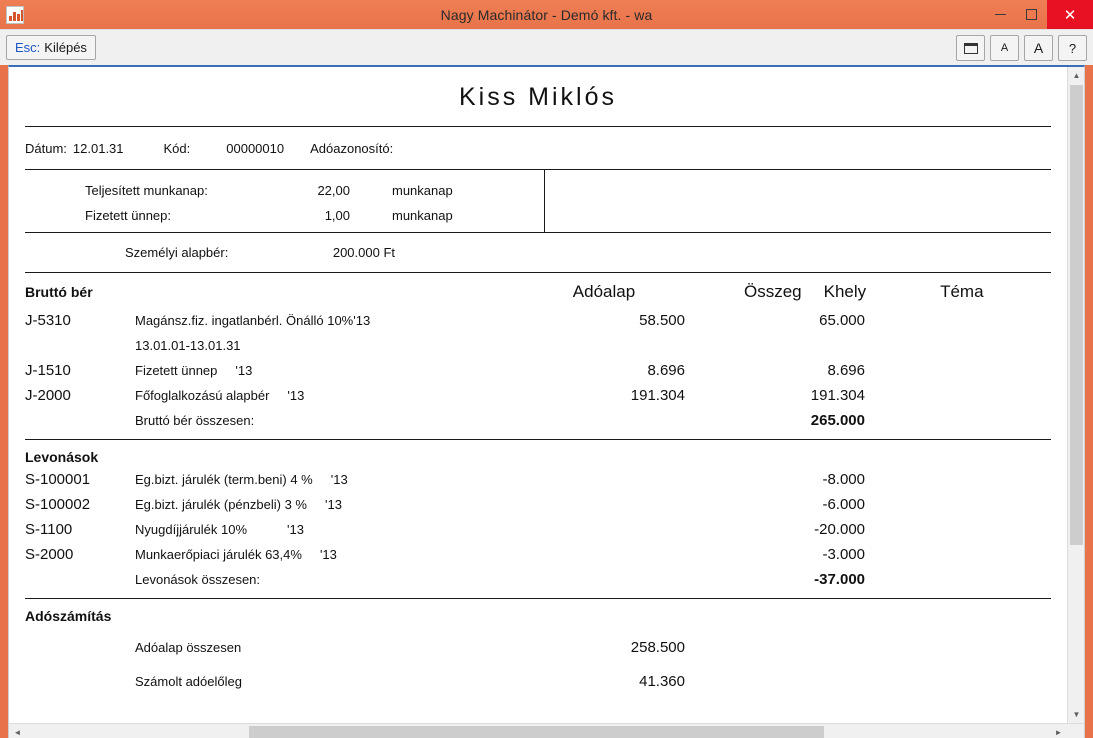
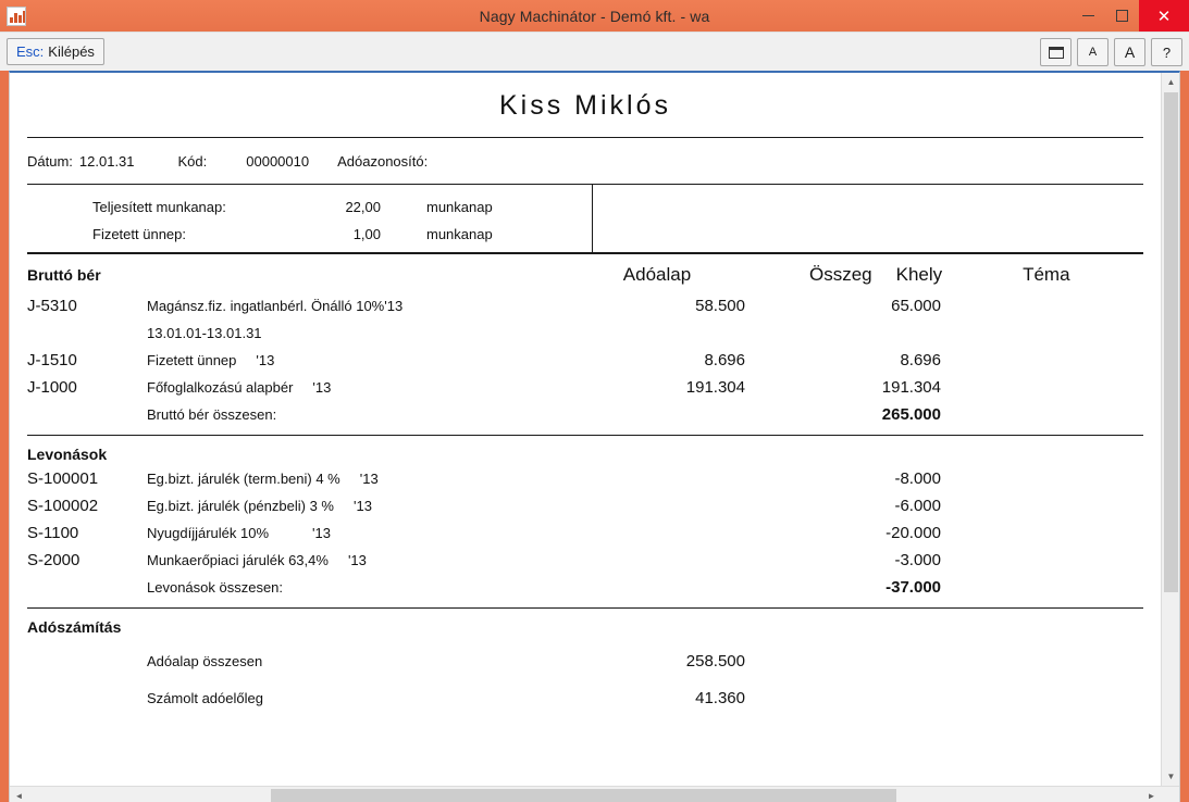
  Nagy Machinátor - Demó kft. - wa
  ✕
  Esc:
  Kilépés
  A
  A
  ?
  Kiss Miklós
  Dátum:
  12.01.31
  Kód:
  00000010
  Adóazonosító:
  Teljesített munkanap:
  22,00
  munkanap
  Fizetett ünnep:
  1,00
  munkanap
- Személyi alapbér:
- 200.000 Ft
  Bruttó bér
  Adóalap
  Összeg
  Khely
  Téma
  J-5310
  Magánsz.fiz. ingatlanbérl. Önálló 10%'13
  58.500
  65.000
  13.01.01-13.01.31
  J-1510
  Fizetett ünnep '13
  8.696
  8.696
- J-2000
+ J-1000
  Főfoglalkozású alapbér '13
  191.304
  191.304
  Bruttó bér összesen:
  265.000
  Levonások
  S-100001
  Eg.bizt. járulék (term.beni) 4 % '13
  -8.000
  S-100002
  Eg.bizt. járulék (pénzbeli) 3 % '13
  -6.000
  S-1100
  Nyugdíjjárulék 10% '13
  -20.000
  S-2000
  Munkaerőpiaci járulék 63,4% '13
  -3.000
  Levonások összesen:
  -37.000
  Adószámítás
  Adóalap összesen
  258.500
  Számolt adóelőleg
  41.360
  ▲
  ▼
  ◄
  ►
